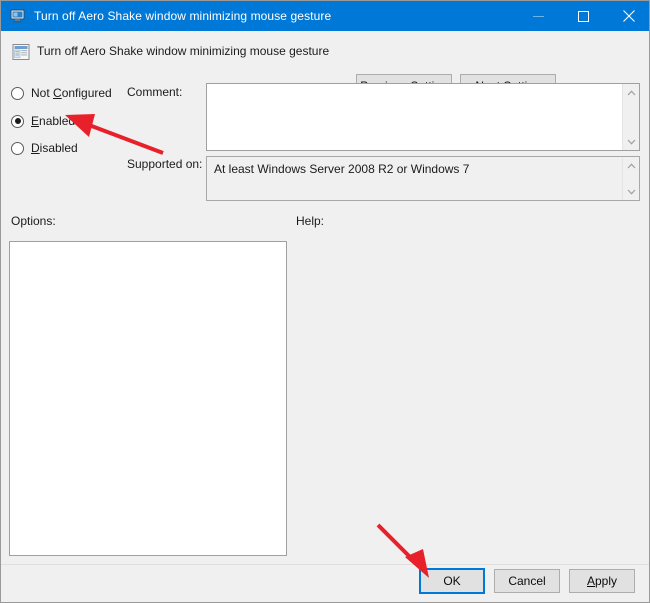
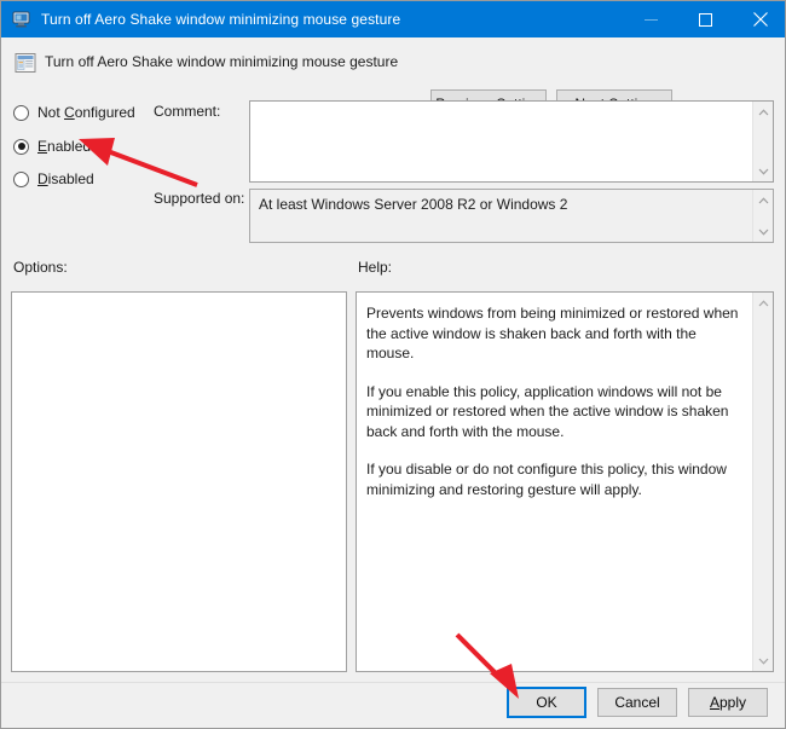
  Turn off Aero Shake window minimizing mouse gesture
  Turn off Aero Shake window minimizing mouse gesture
  Not Configured
  Enable
  Disabled
  Comment:
  Supported on:
- At least Windows Server 2008 R2 or Windows 7
+ At least Windows Server 2008 R2 or Windows 2
  Options:
  Help:
+ Prevents windows from being minimized or restored when the active window is shaken back and forth with the mouse.
+ If you enable this policy, application windows will not be minimized or restored when the active window is shaken back and forth with the mouse.
+ If you disable or do not configure this policy, this window minimizing and restoring gesture will apply.
  OK
  Cancel
  Apply
